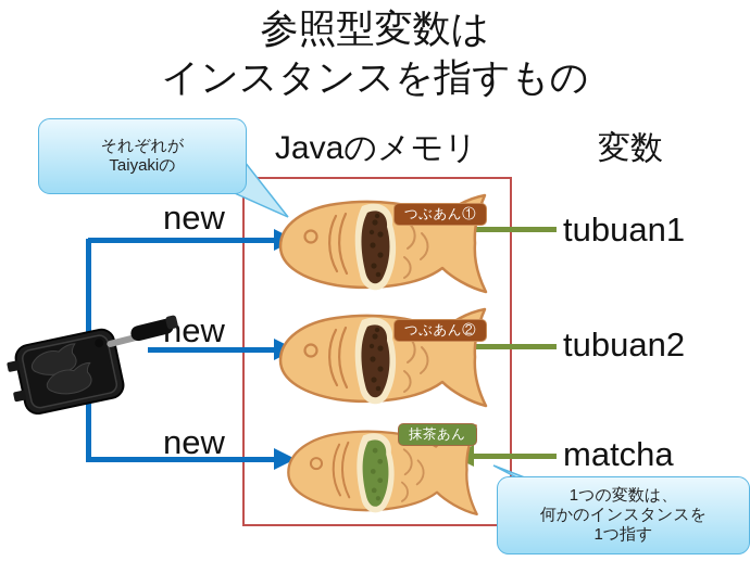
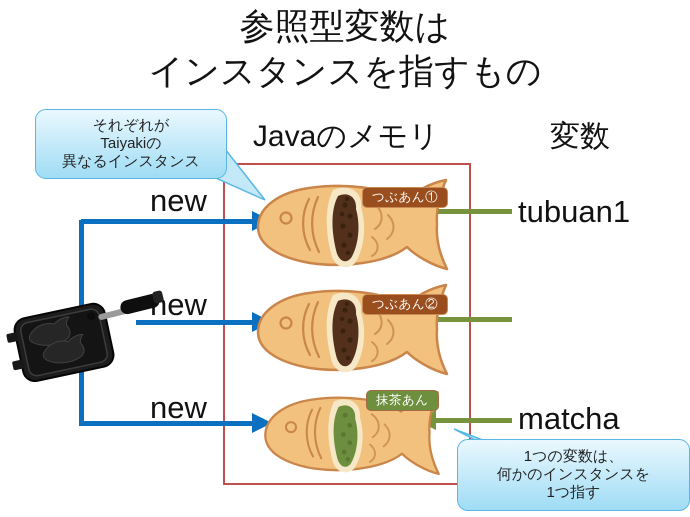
  参照型変数は
  インスタンスを指すもの
  Javaのメモリ
  変数
  new
  new
  new
  つぶあん①
  つぶあん②
  抹茶あん
  tubuan1
- tubuan2
  matcha
  それぞれが
  Taiyakiの
+ 異なるインスタンス
  1つの変数は、
  何かのインスタンスを
  1つ指す
